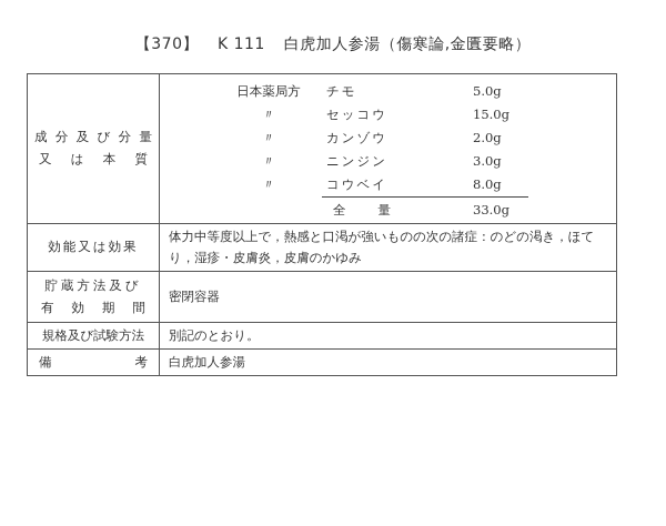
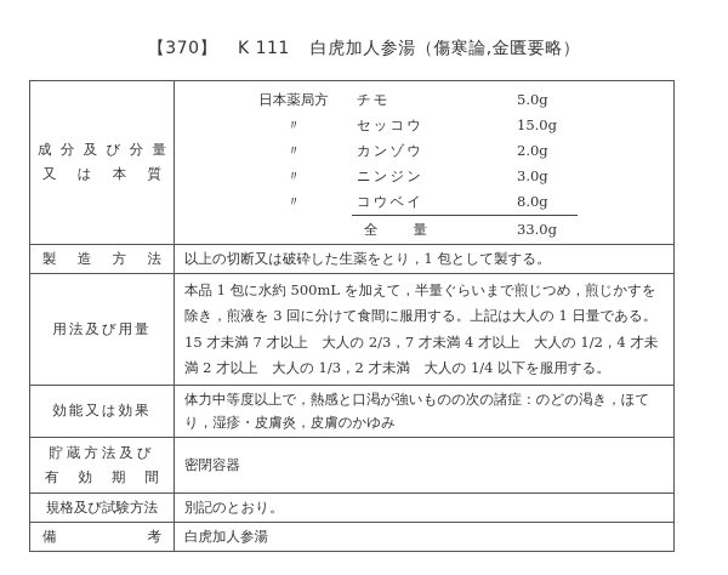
  【370】 K 111 白虎加人参湯（傷寒論,金匱要略）
  成 分 及 び 分 量 又 は 本 質	日本薬局方 チモ 5.0g 〃 セッコウ 15.0g 〃 カンゾウ 2.0g 〃 ニンジン 3.0g 〃 コウベイ 8.0g 全 量 33.0g
+ 製 造 方 法	以上の切断又は破砕した生薬をとり，1 包として製する。
+ 用法及び用量	本品 1 包に水約 500mL を加えて，半量ぐらいまで煎じつめ，煎じかすを除き，煎液を 3 回に分けて食間に服用する。上記は大人の 1 日量である。15 才未満 7 才以上 大人の 2/3，7 才未満 4 才以上 大人の 1/2，4 才未満 2 才以上 大人の 1/3，2 才未満 大人の 1/4 以下を服用する。
  効能又は効果	体力中等度以上で，熱感と口渇が強いものの次の諸症：のどの渇き，ほてり，湿疹・皮膚炎，皮膚のかゆみ
  貯蔵方法及び 有 効 期 間	密閉容器
  規格及び試験方法	別記のとおり。
  備 考	白虎加人参湯
